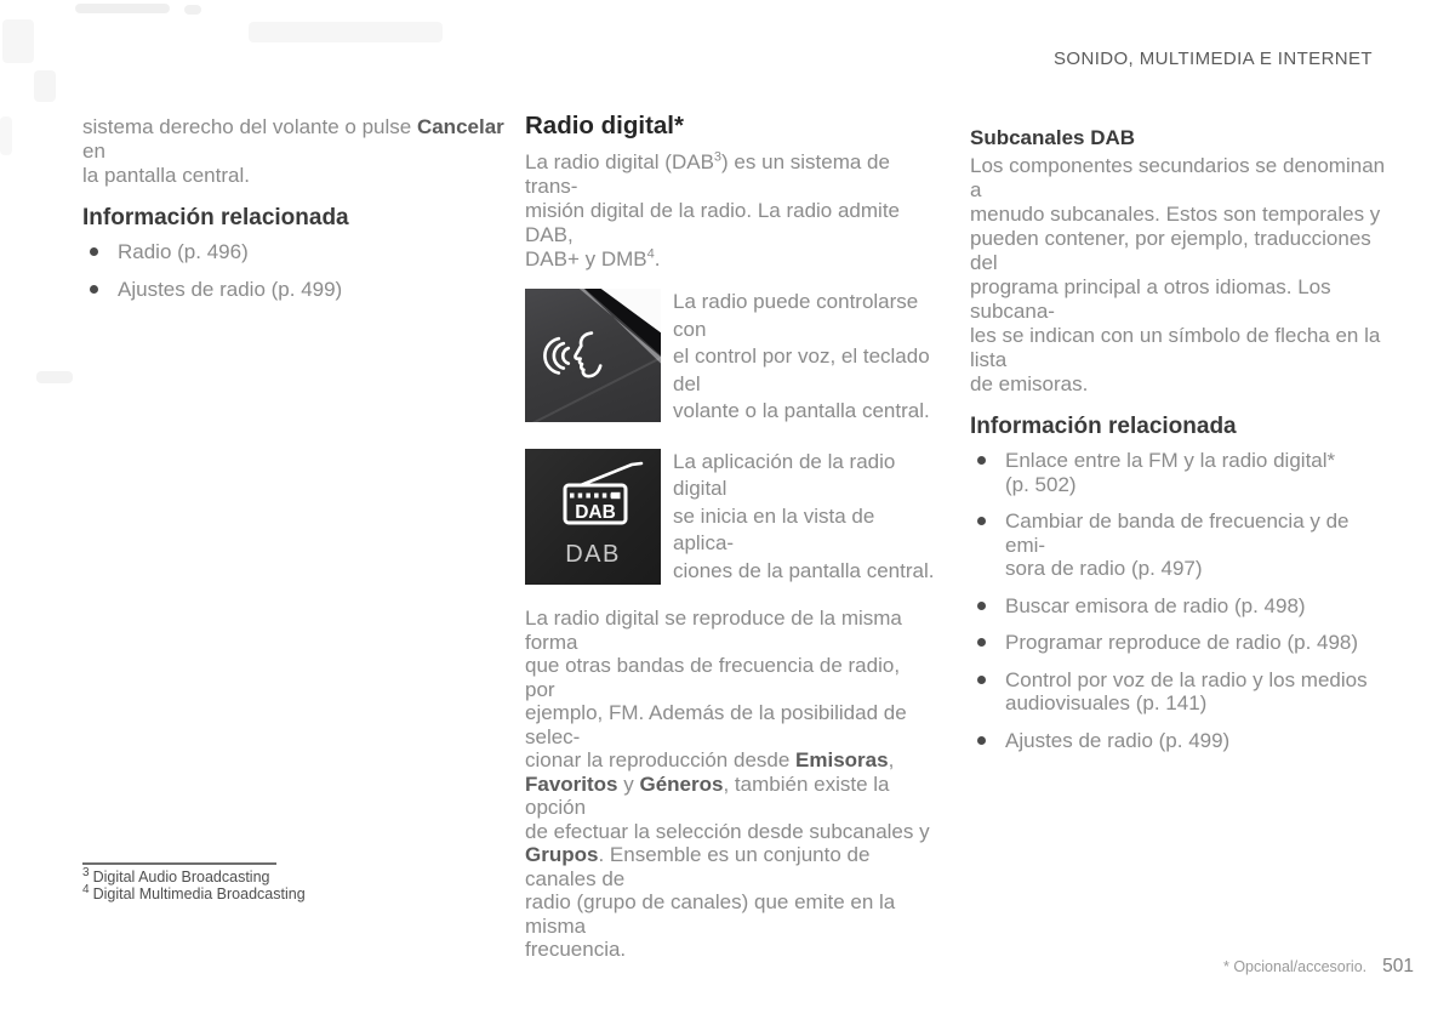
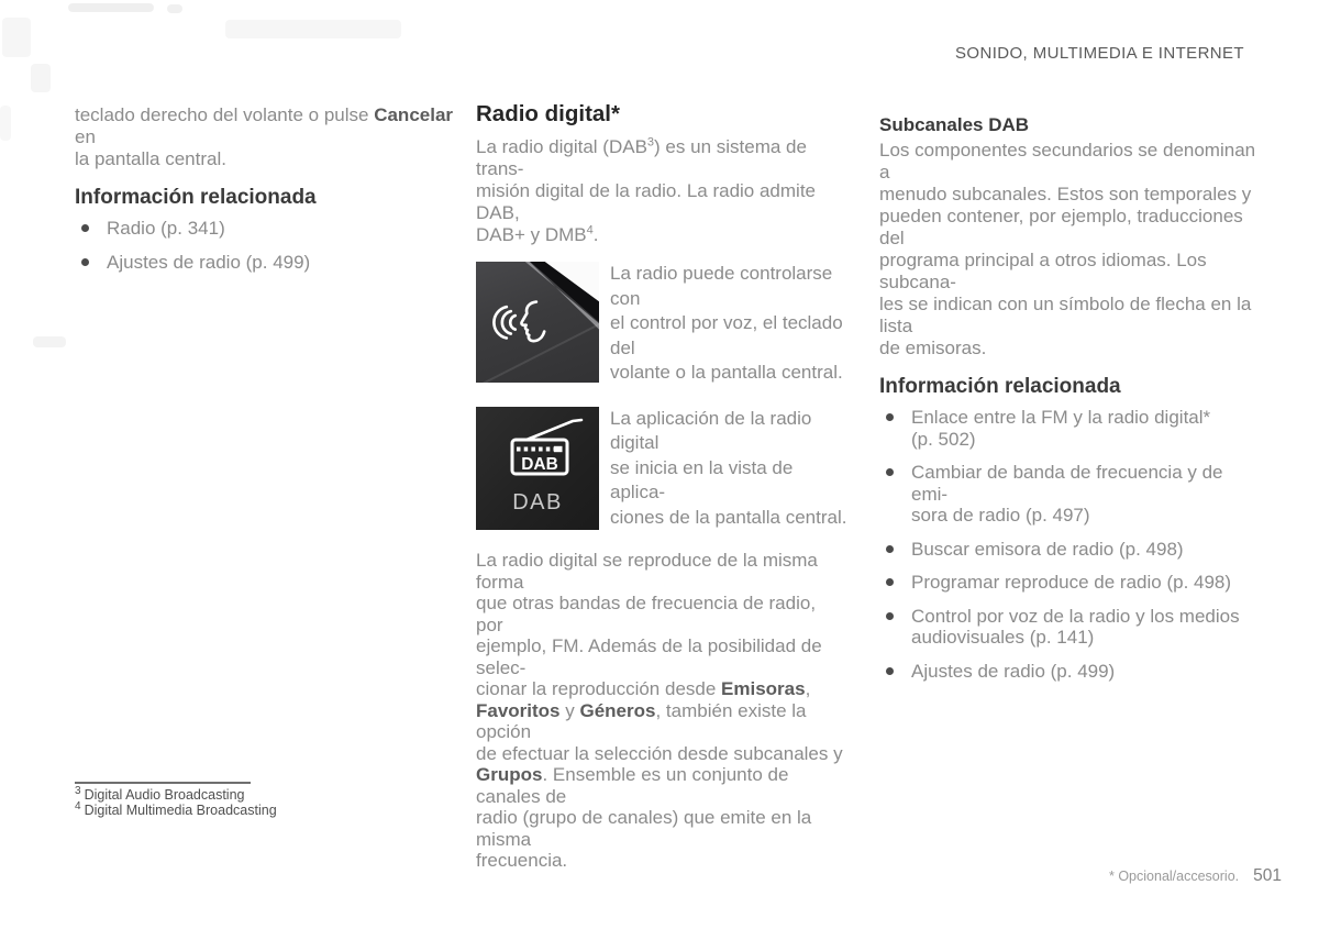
  SONIDO, MULTIMEDIA E INTERNET
- sistema derecho del volante o pulse Cancelar en
+ teclado derecho del volante o pulse Cancelar en
  la pantalla central.
  Información relacionada
- Radio (p. 496)
+ Radio (p. 341)
  Ajustes de radio (p. 499)
  Radio digital*
  La radio digital (DAB3) es un sistema de trans-
  misión digital de la radio. La radio admite DAB,
  DAB+ y DMB4.
  La radio puede controlarse con
  el control por voz, el teclado del
  volante o la pantalla central.
  DAB
  DAB
  La aplicación de la radio digital
  se inicia en la vista de aplica-
  ciones de la pantalla central.
  La radio digital se reproduce de la misma forma
  que otras bandas de frecuencia de radio, por
  ejemplo, FM. Además de la posibilidad de selec-
  cionar la reproducción desde Emisoras,
  Favoritos y Géneros, también existe la opción
  de efectuar la selección desde subcanales y
  Grupos. Ensemble es un conjunto de canales de
  radio (grupo de canales) que emite en la misma
  frecuencia.
  Subcanales DAB
  Los componentes secundarios se denominan a
  menudo subcanales. Estos son temporales y
  pueden contener, por ejemplo, traducciones del
  programa principal a otros idiomas. Los subcana-
  les se indican con un símbolo de flecha en la lista
  de emisoras.
  Información relacionada
  Enlace entre la FM y la radio digital*
  (p. 502)
  Cambiar de banda de frecuencia y de emi-
  sora de radio (p. 497)
  Buscar emisora de radio (p. 498)
  Programar reproduce de radio (p. 498)
  Control por voz de la radio y los medios
  audiovisuales (p. 141)
  Ajustes de radio (p. 499)
  3 Digital Audio Broadcasting
  4 Digital Multimedia Broadcasting
  * Opcional/accesorio.
  501
